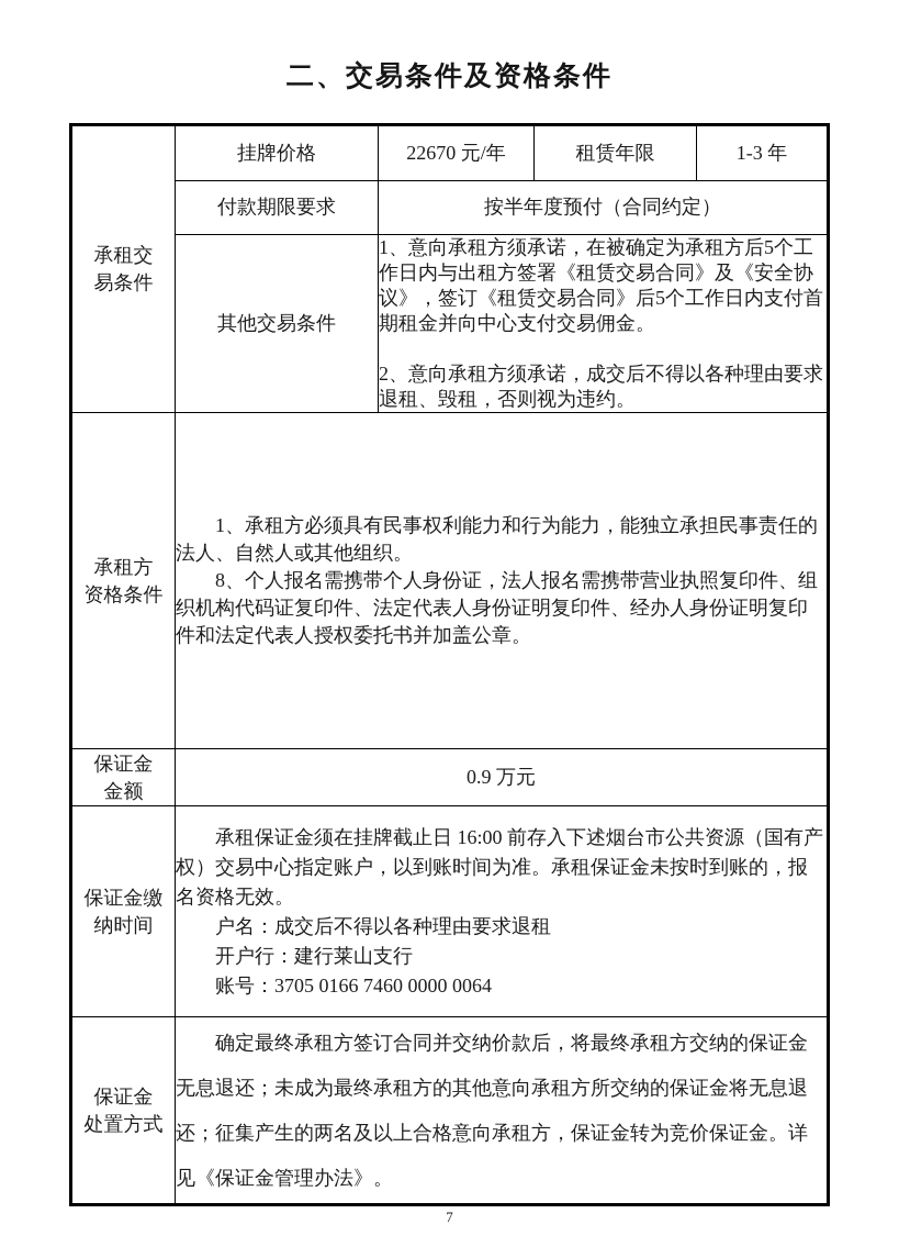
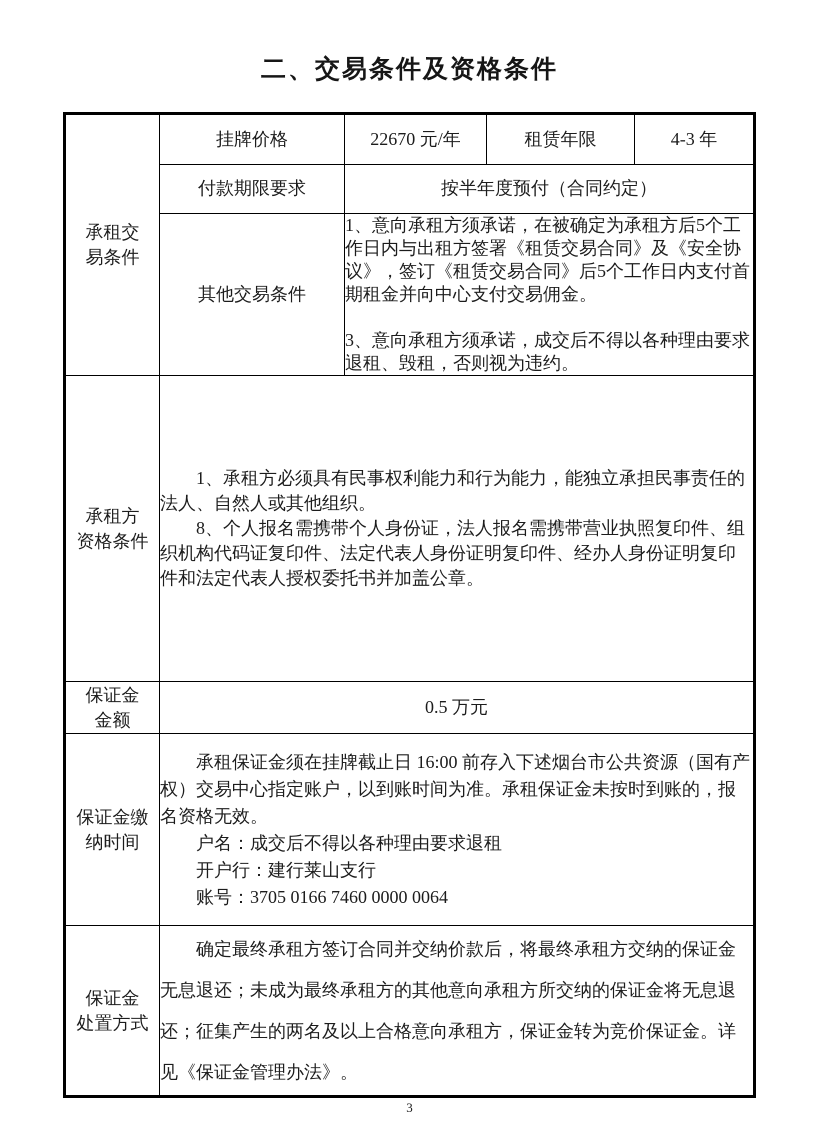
  二、交易条件及资格条件
- 承租交 易条件	挂牌价格	22670 元/年	租赁年限	1-3 年
+ 承租交 易条件	挂牌价格	22670 元/年	租赁年限	4-3 年
  付款期限要求	按半年度预付（合同约定）
- 其他交易条件	1、意向承租方须承诺，在被确定为承租方后5个工作日内与出租方签署《租赁交易合同》及《安全协议》，签订《租赁交易合同》后5个工作日内支付首期租金并向中心支付交易佣金。 2、意向承租方须承诺，成交后不得以各种理由要求退租、毁租，否则视为违约。
+ 其他交易条件	1、意向承租方须承诺，在被确定为承租方后5个工作日内与出租方签署《租赁交易合同》及《安全协议》，签订《租赁交易合同》后5个工作日内支付首期租金并向中心支付交易佣金。 3、意向承租方须承诺，成交后不得以各种理由要求退租、毁租，否则视为违约。
  承租方 资格条件	1、承租方必须具有民事权利能力和行为能力，能独立承担民事责任的法人、自然人或其他组织。 8、个人报名需携带个人身份证，法人报名需携带营业执照复印件、组织机构代码证复印件、法定代表人身份证明复印件、经办人身份证明复印件和法定代表人授权委托书并加盖公章。
- 保证金 金额	0.9 万元
+ 保证金 金额	0.5 万元
  保证金缴 纳时间	承租保证金须在挂牌截止日 16:00 前存入下述烟台市公共资源（国有产权）交易中心指定账户，以到账时间为准。承租保证金未按时到账的，报名资格无效。 户名：成交后不得以各种理由要求退租 开户行：建行莱山支行 账号：3705 0166 7460 0000 0064
  保证金 处置方式	确定最终承租方签订合同并交纳价款后，将最终承租方交纳的保证金无息退还；未成为最终承租方的其他意向承租方所交纳的保证金将无息退还；征集产生的两名及以上合格意向承租方，保证金转为竞价保证金。详见《保证金管理办法》。
- 7
+ 3
